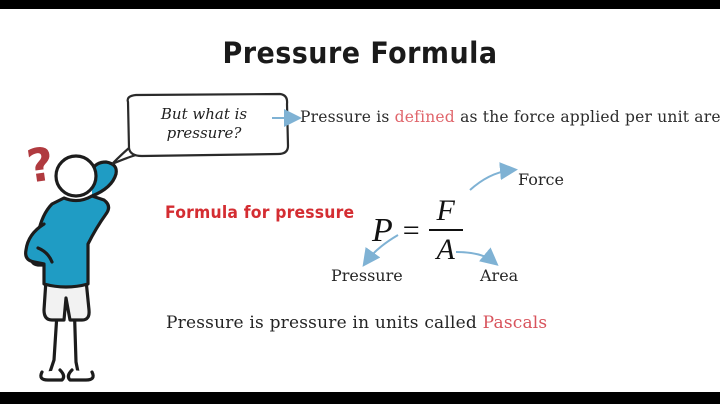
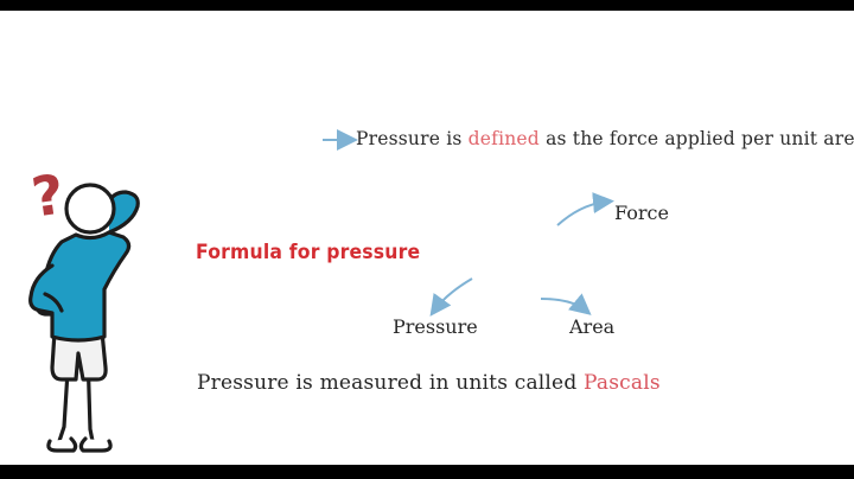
- Pressure Formula
- But what is pressure?
  Pressure is defined as the force applied per unit are
  Formula for pressure
- P
- =
- F
- A
  Force
  Pressure
  Area
- Pressure is pressure in units called Pascals
+ Pressure is measured in units called Pascals
